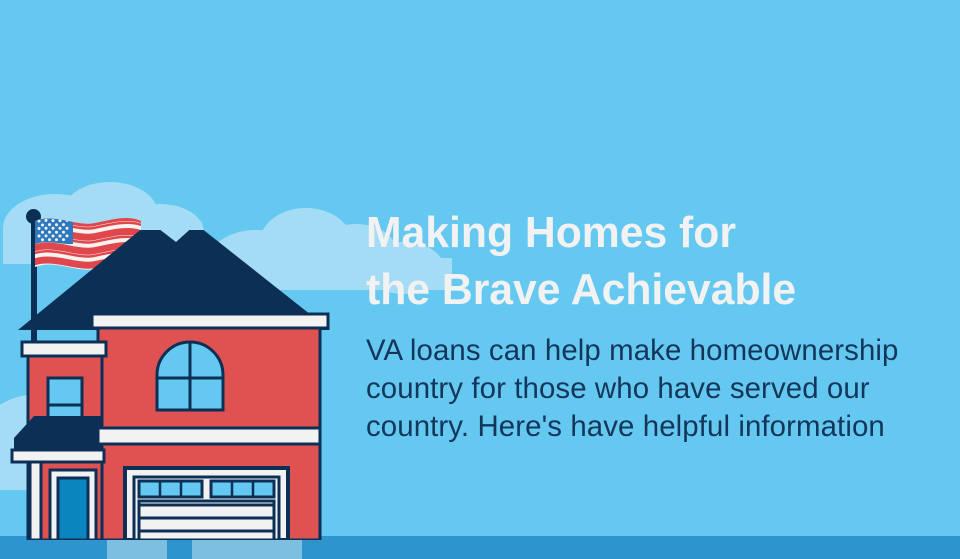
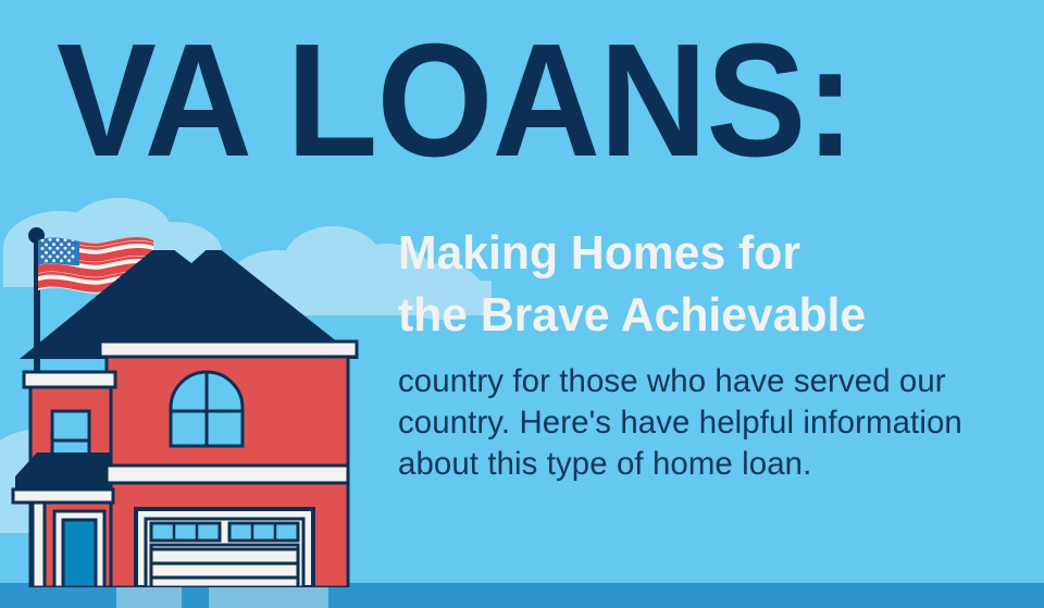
+ VA LOANS:
  Making Homes for
  the Brave Achievable
- VA loans can help make homeownership
  country for those who have served our
  country. Here's have helpful information
+ about this type of home loan.
